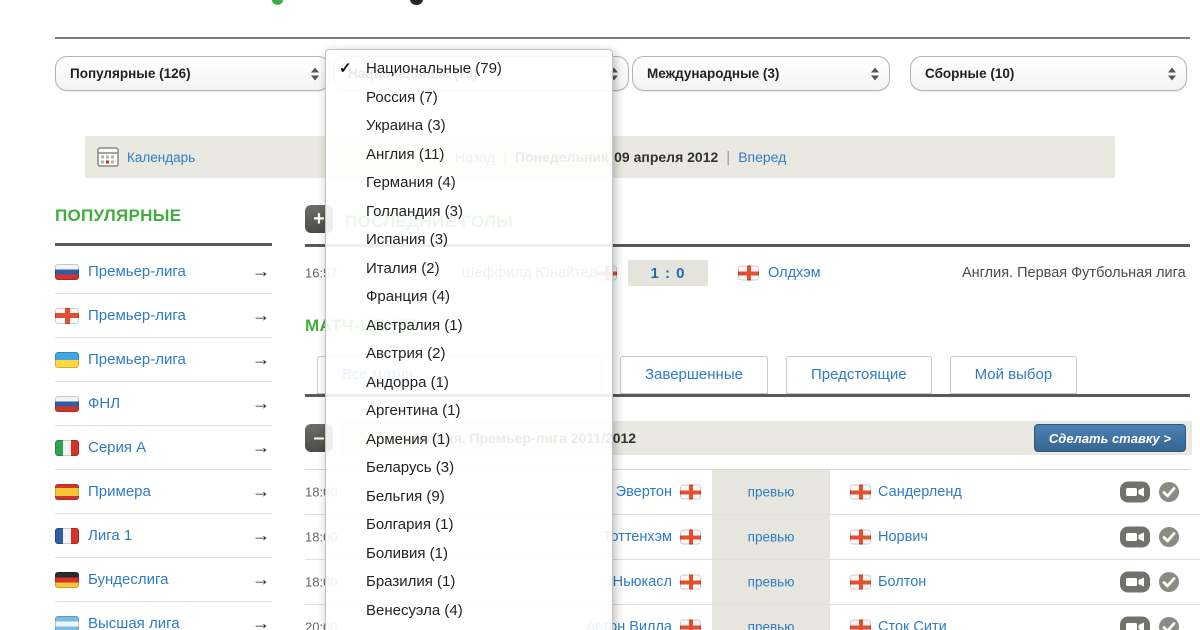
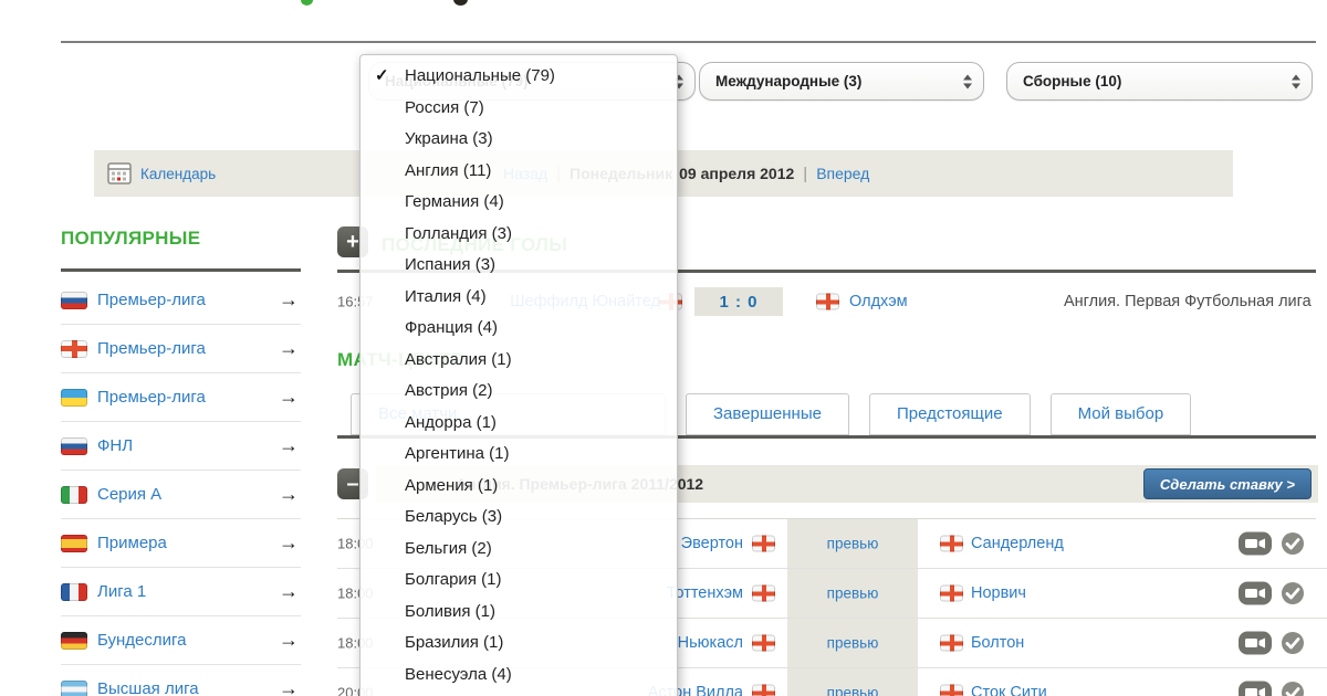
- Популярные (126)
  Международные (3)
  Сборные (10)
  Календарь
  09 апреля 2012
  |
  Вперед
  +
  1 : 0
  Олдхэм
  Англия. Первая Футбольная лига
  Завершенные
  Предстоящие
  Мой выбор
  –
  Сделать ставку >
  Эвертон
  превью
  Сандерленд
  оттенхэм
  превью
  Норвич
  Ньюкасл
  превью
  Болтон
  он Вилла
  превью
  Сток Сити
  ПОПУЛЯРНЫЕ
  Премьер-лига
  →
  Премьер-лига
  →
  Премьер-лига
  →
  ФНЛ
  →
  Серия А
  →
  Примера
  →
  Лига 1
  →
  Бундеслига
  →
  Высшая лига
  →
  ✓
  Национальные (79)
  Россия (7)
  Украина (3)
  Англия (11)
  Германия (4)
  Голландия (3)
  Испания (3)
- Италия (2)
+ Италия (4)
  Франция (4)
  Австралия (1)
  Австрия (2)
  Андорра (1)
  Аргентина (1)
  Армения (1)
  Беларусь (3)
- Бельгия (9)
+ Бельгия (2)
  Болгария (1)
  Боливия (1)
  Бразилия (1)
  Венесуэла (4)
